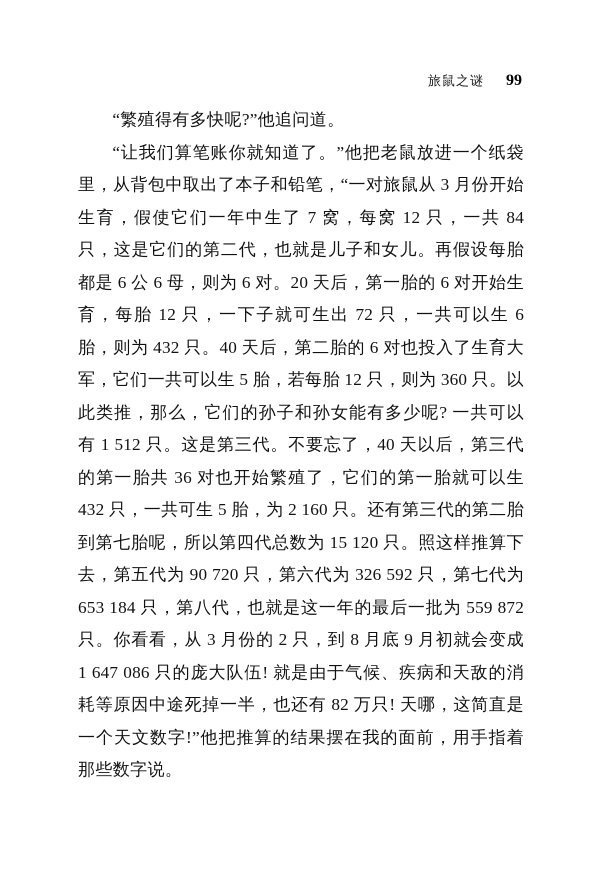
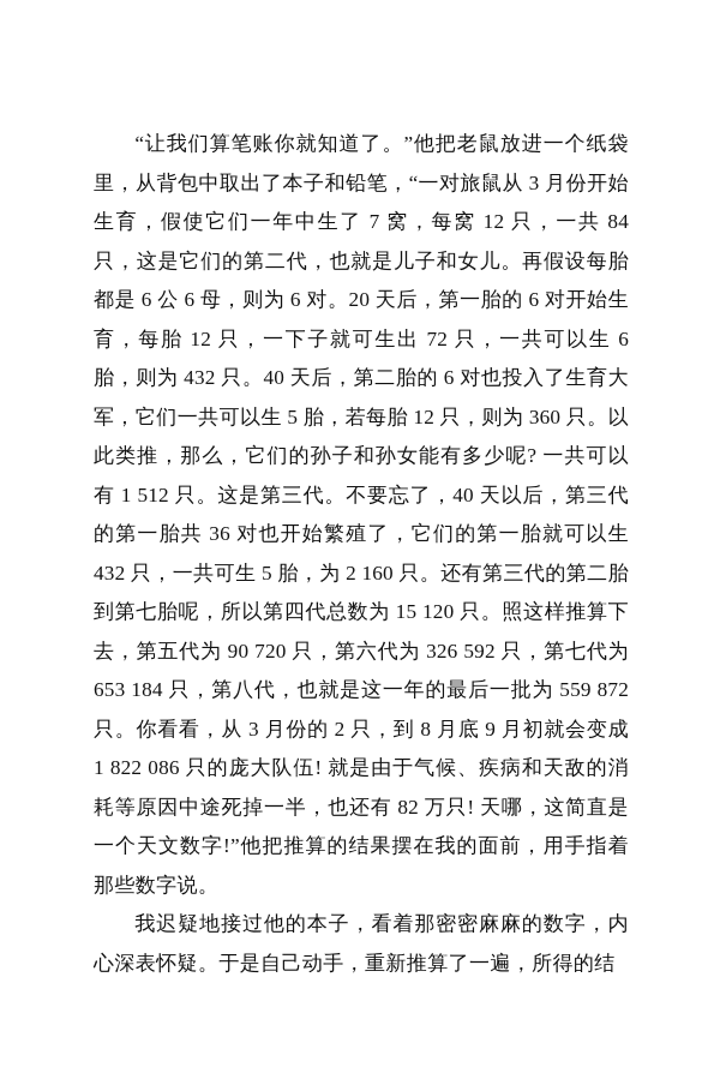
- 旅鼠之谜
- 99
- “繁殖得有多快呢?”他追问道。
- “让我们算笔账你就知道了。”他把老鼠放进一个纸袋里，从背包中取出了本子和铅笔，“一对旅鼠从 3 月份开始生育，假使它们一年中生了 7 窝，每窝 12 只，一共 84 只，这是它们的第二代，也就是儿子和女儿。再假设每胎都是 6 公 6 母，则为 6 对。20 天后，第一胎的 6 对开始生育，每胎 12 只，一下子就可生出 72 只，一共可以生 6 胎，则为 432 只。40 天后，第二胎的 6 对也投入了生育大军，它们一共可以生 5 胎，若每胎 12 只，则为 360 只。以此类推，那么，它们的孙子和孙女能有多少呢? 一共可以有 1 512 只。这是第三代。不要忘了，40 天以后，第三代的第一胎共 36 对也开始繁殖了，它们的第一胎就可以生 432 只，一共可生 5 胎，为 2 160 只。还有第三代的第二胎到第七胎呢，所以第四代总数为 15 120 只。照这样推算下去，第五代为 90 720 只，第六代为 326 592 只，第七代为 653 184 只，第八代，也就是这一年的最后一批为 559 872 只。你看看，从 3 月份的 2 只，到 8 月底 9 月初就会变成 1 647 086 只的庞大队伍! 就是由于气候、疾病和天敌的消耗等原因中途死掉一半，也还有 82 万只! 天哪，这简直是一个天文数字!”他把推算的结果摆在我的面前，用手指着那些数字说。
+ “让我们算笔账你就知道了。”他把老鼠放进一个纸袋里，从背包中取出了本子和铅笔，“一对旅鼠从 3 月份开始生育，假使它们一年中生了 7 窝，每窝 12 只，一共 84 只，这是它们的第二代，也就是儿子和女儿。再假设每胎都是 6 公 6 母，则为 6 对。20 天后，第一胎的 6 对开始生育，每胎 12 只，一下子就可生出 72 只，一共可以生 6 胎，则为 432 只。40 天后，第二胎的 6 对也投入了生育大军，它们一共可以生 5 胎，若每胎 12 只，则为 360 只。以此类推，那么，它们的孙子和孙女能有多少呢? 一共可以有 1 512 只。这是第三代。不要忘了，40 天以后，第三代的第一胎共 36 对也开始繁殖了，它们的第一胎就可以生 432 只，一共可生 5 胎，为 2 160 只。还有第三代的第二胎到第七胎呢，所以第四代总数为 15 120 只。照这样推算下去，第五代为 90 720 只，第六代为 326 592 只，第七代为 653 184 只，第八代，也就是这一年的最后一批为 559 872 只。你看看，从 3 月份的 2 只，到 8 月底 9 月初就会变成 1 822 086 只的庞大队伍! 就是由于气候、疾病和天敌的消耗等原因中途死掉一半，也还有 82 万只! 天哪，这简直是一个天文数字!”他把推算的结果摆在我的面前，用手指着那些数字说。
+ 我迟疑地接过他的本子，看着那密密麻麻的数字，内心深表怀疑。于是自己动手，重新推算了一遍，所得的结
